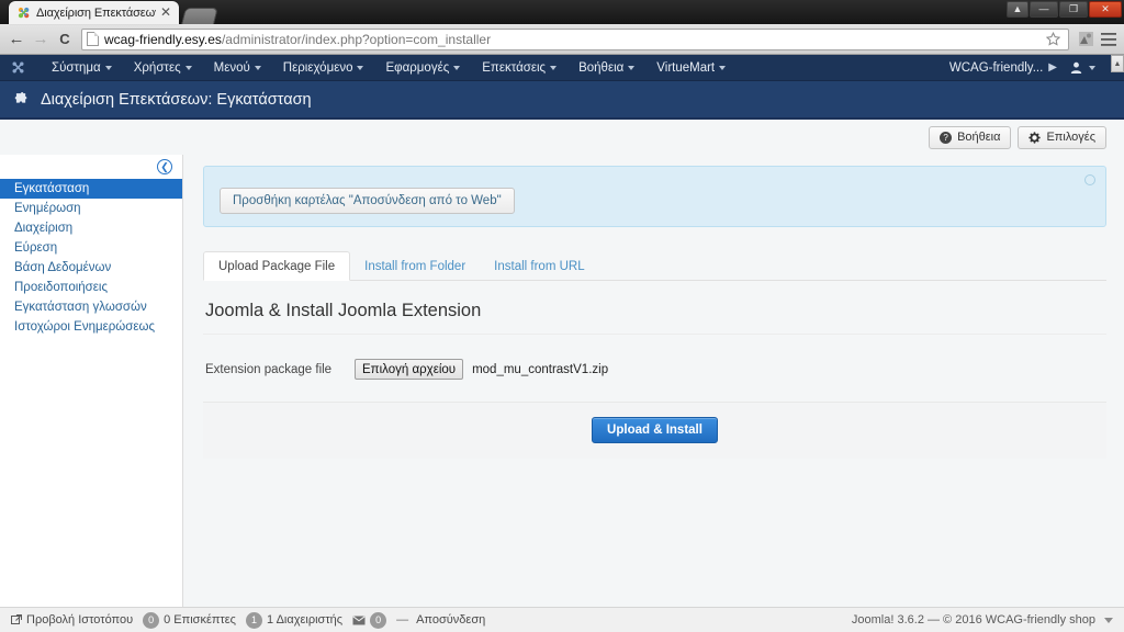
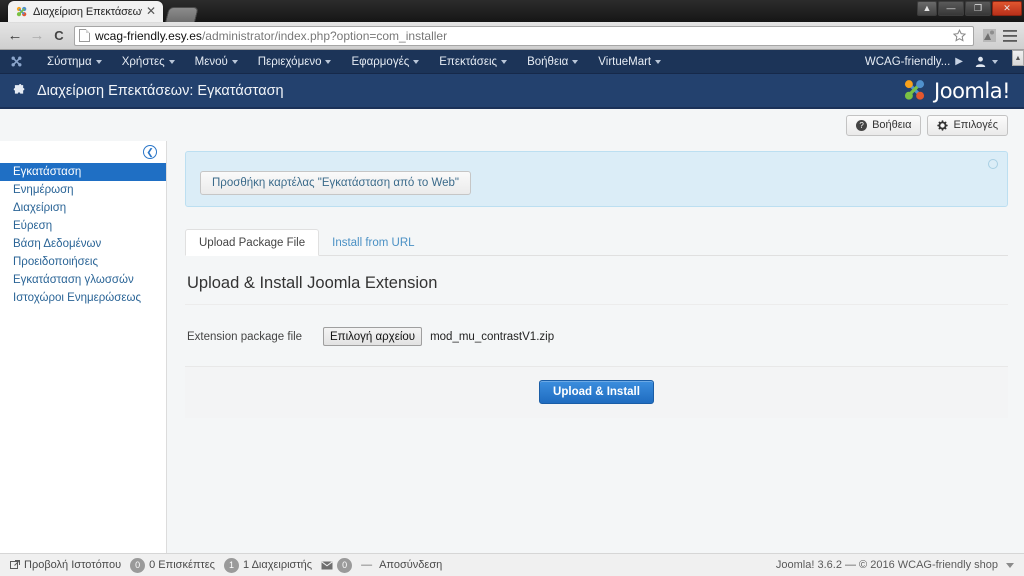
  Διαχείριση Επεκτάσεω
  ✕
  ▲
  —
  ❐
  ✕
  ←
  →
  C
  wcag-friendly.esy.es/administrator/index.php?option=com_installer
  Σύστημα
  Χρήστες
  Μενού
  Περιεχόμενο
  Εφαρμογές
  Επεκτάσεις
  Βοήθεια
  VirtueMart
  WCAG-friendly...
  ▶
  Διαχείριση Επεκτάσεων: Εγκατάσταση
+ Joomla!
  ?
  Βοήθεια
  Επιλογές
  ❮
  Εγκατάσταση
  Ενημέρωση
  Διαχείριση
  Εύρεση
  Βάση Δεδομένων
  Προειδοποιήσεις
  Εγκατάσταση γλωσσών
  Ιστοχώροι Ενημερώσεως
- Προσθήκη καρτέλας "Αποσύνδεση από το Web"
+ Προσθήκη καρτέλας "Εγκατάσταση από το Web"
  Upload Package File
- Install from Folder
  Install from URL
- Joomla & Install Joomla Extension
+ Upload & Install Joomla Extension
  Extension package file
  Επιλογή αρχείου
  mod_mu_contrastV1.zip
  Upload & Install
  Προβολή Ιστοτόπου
  0
  0 Επισκέπτες
  1
  1 Διαχειριστής
  0
  —
  Αποσύνδεση
  Joomla! 3.6.2 — © 2016 WCAG-friendly shop
